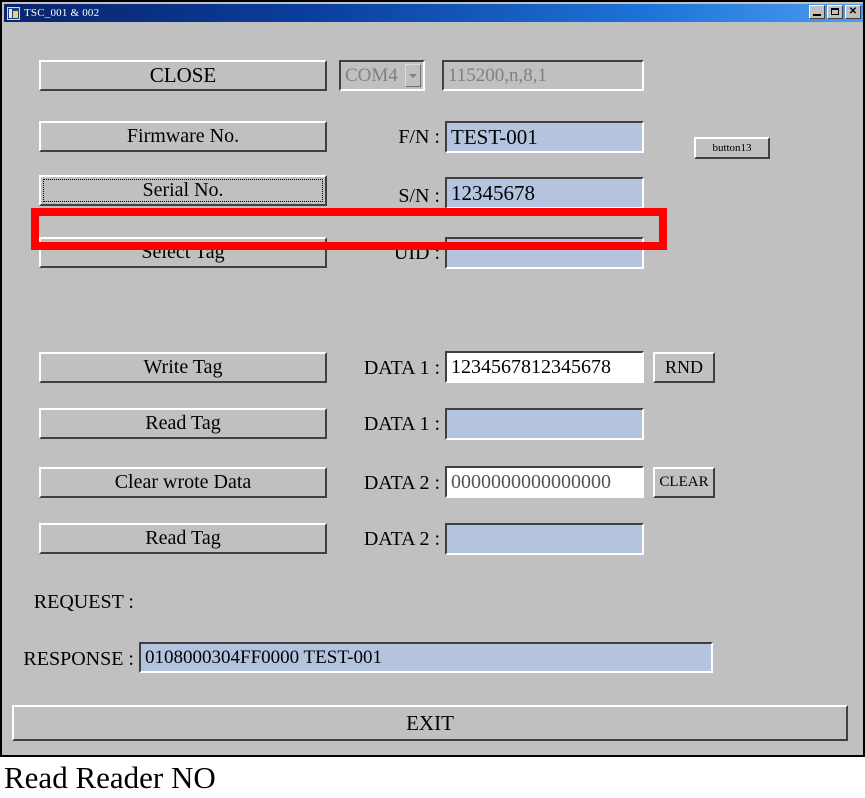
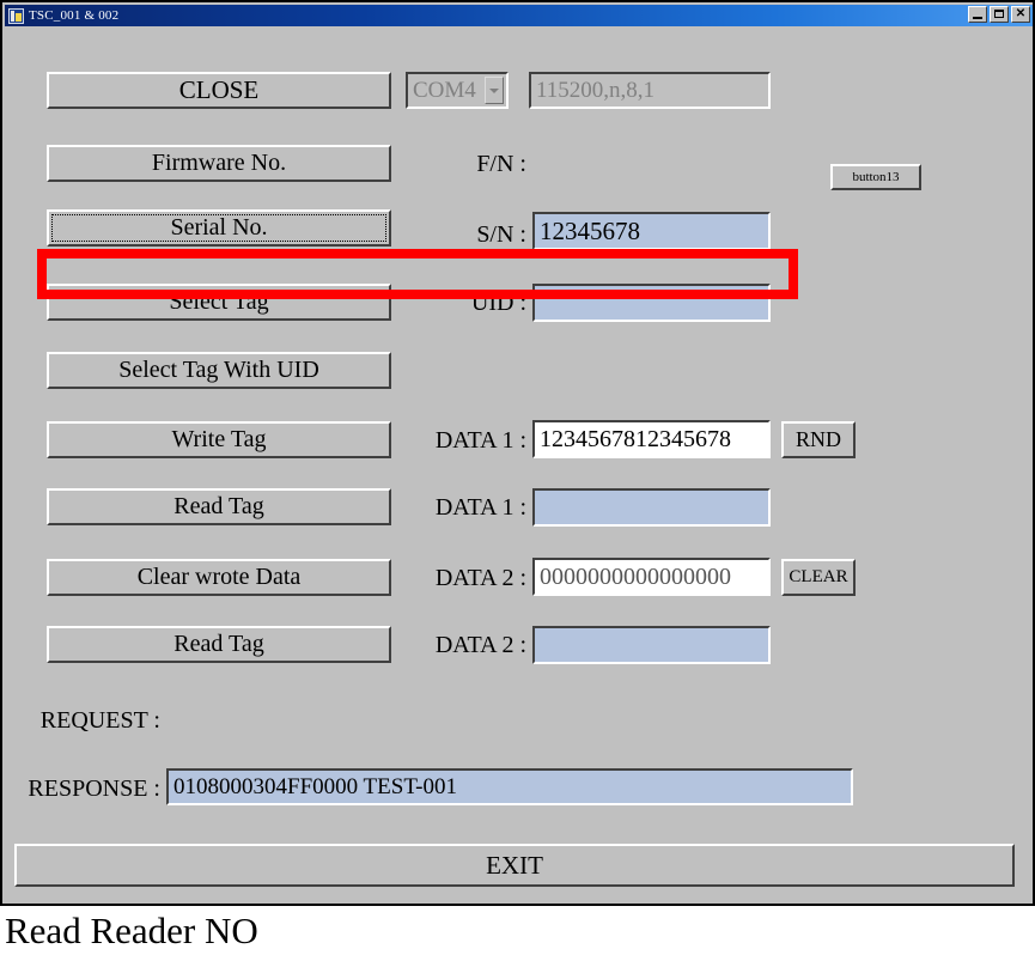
  TSC_001 & 002
  ✕
  CLOSE
  COM4
  115200,n,8,1
  Firmware No.
  F/N :
- TEST-001
  button13
  Serial No.
  S/N :
  12345678
  Select Tag
  UID :
+ Select Tag With UID
  Write Tag
  DATA 1 :
  1234567812345678
  RND
  Read Tag
  DATA 1 :
  Clear wrote Data
  DATA 2 :
  0000000000000000
  CLEAR
  Read Tag
  DATA 2 :
  REQUEST :
  RESPONSE :
  0108000304FF0000 TEST-001
  EXIT
  Read Reader NO
